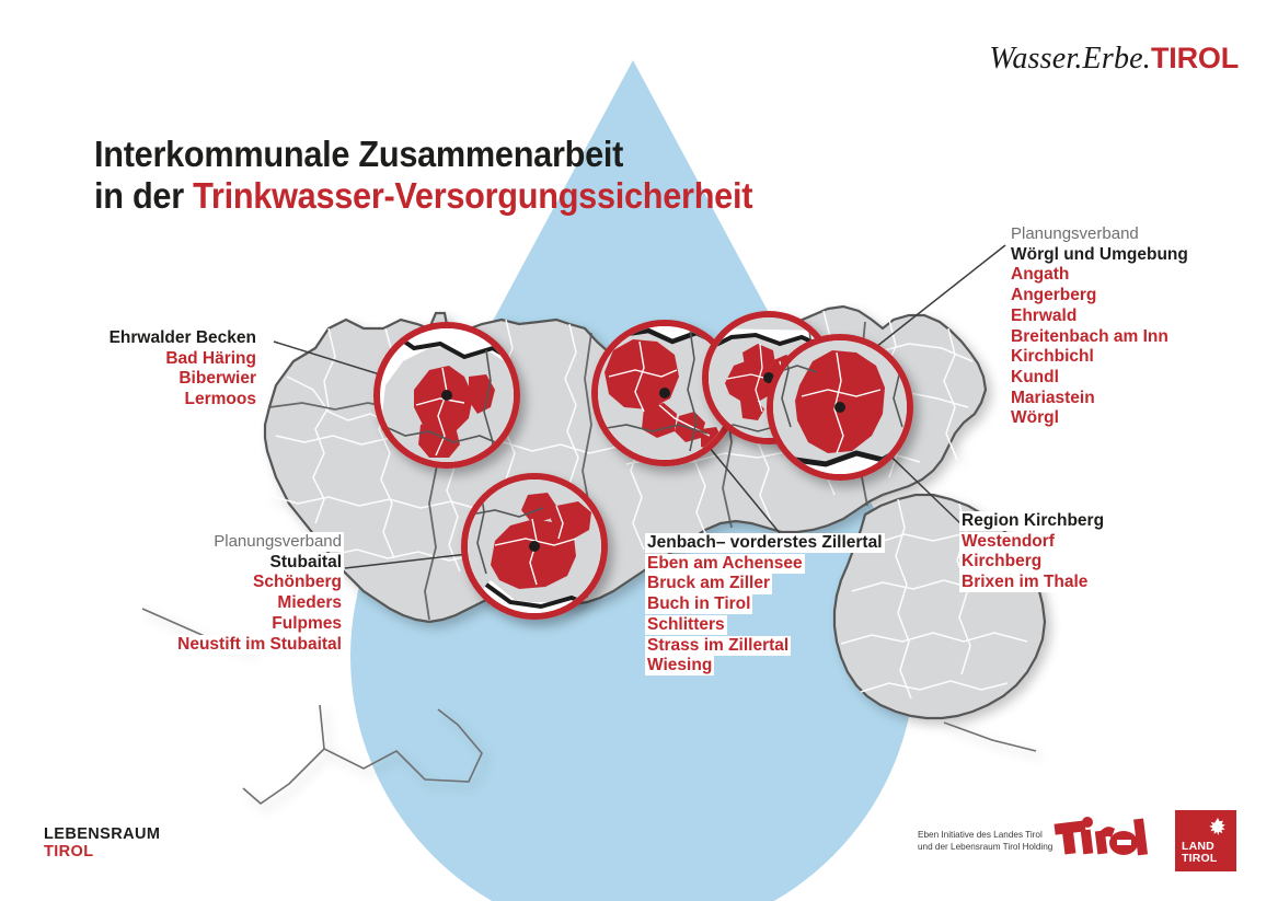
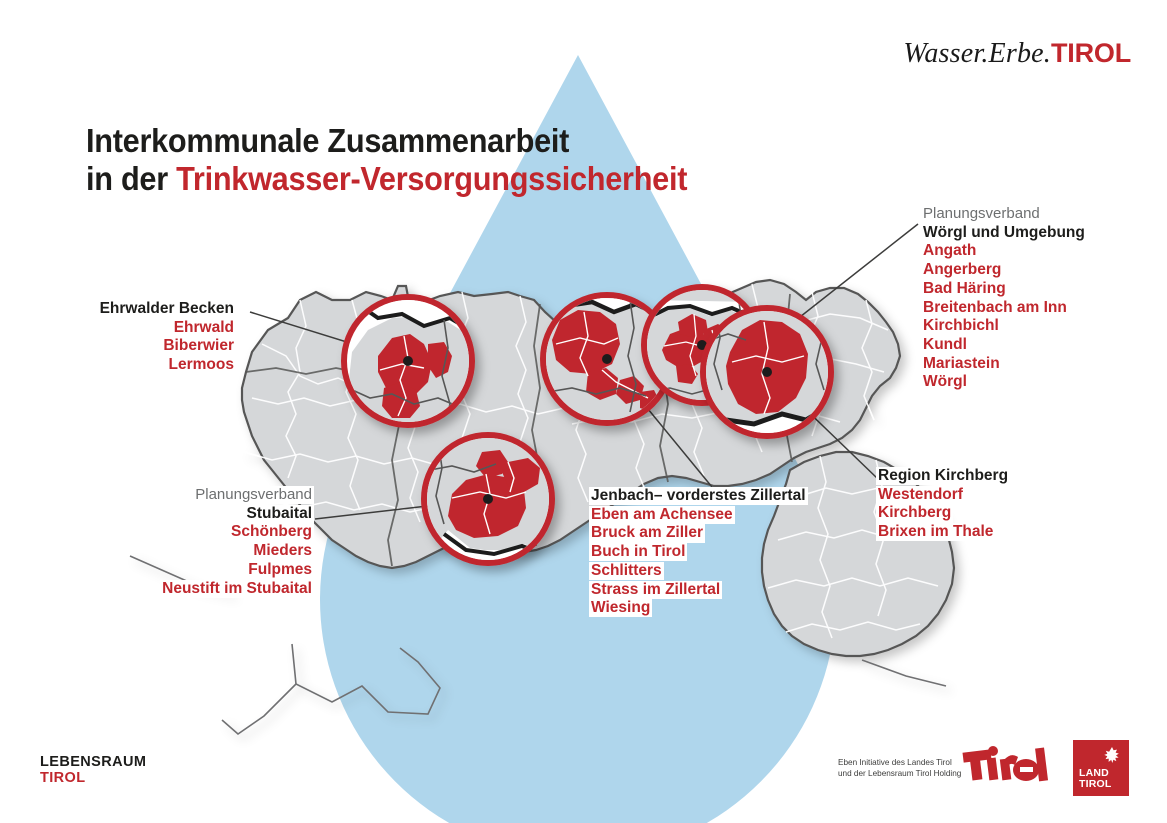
  Wasser.Erbe.TIROL
  Interkommunale Zusammenarbeit
  in der Trinkwasser-Versorgungssicherheit
  Ehrwalder Becken
- Bad Häring
+ Ehrwald
  Biberwier
  Lermoos
  Planungsverband
  Stubaital
  Schönberg
  Mieders
  Fulpmes
  Neustift im Stubaital
  Jenbach– vorderstes Zillertal
  Eben am Achensee
  Bruck am Ziller
  Buch in Tirol
  Schlitters
  Strass im Zillertal
  Wiesing
  Planungsverband
  Wörgl und Umgebung
  Angath
  Angerberg
- Ehrwald
+ Bad Häring
  Breitenbach am Inn
  Kirchbichl
  Kundl
  Mariastein
  Wörgl
  Region Kirchberg
  Westendorf
  Kirchberg
  Brixen im Thale
  LEBENSRAUM
  TIROL
  Eben Initiative des Landes Tirol
  und der Lebensraum Tirol Holding
  LAND
  TIROL
